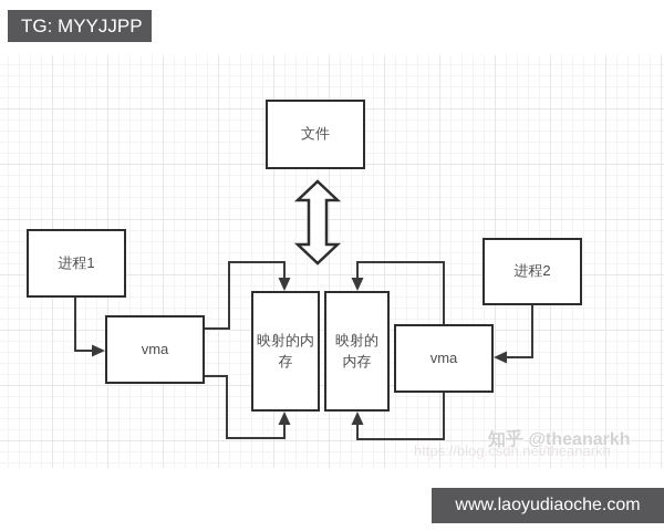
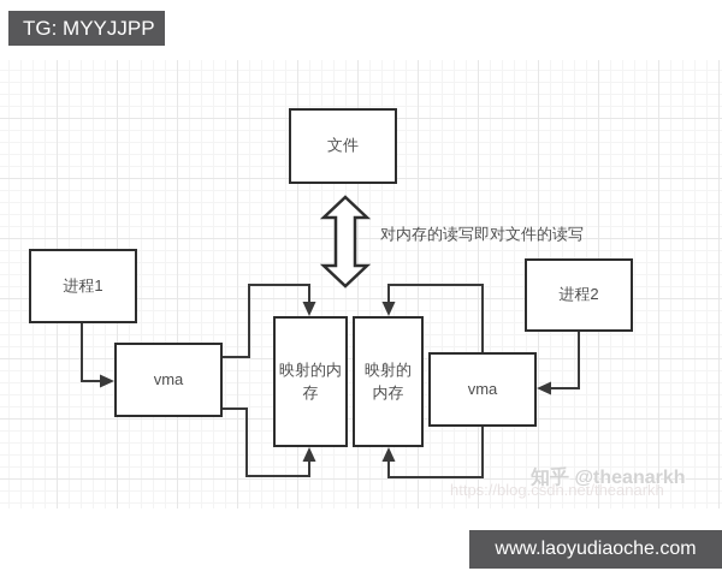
  TG: MYYJJPP
  文件
  进程1
  vma
  映射的内存
  映射的内存
  进程2
  vma
+ 对内存的读写即对文件的读写
  https://blog.csdn.net/theanarkh
  知乎 @theanarkh
  www.laoyudiaoche.com
